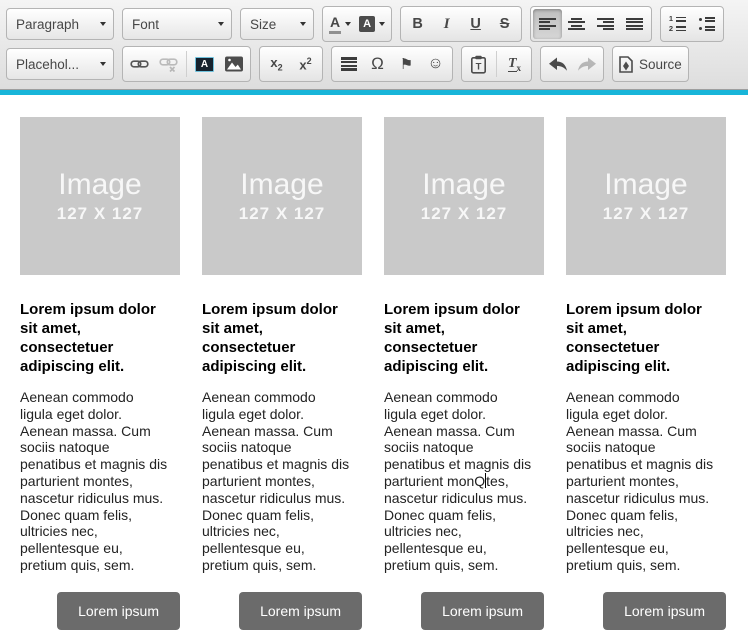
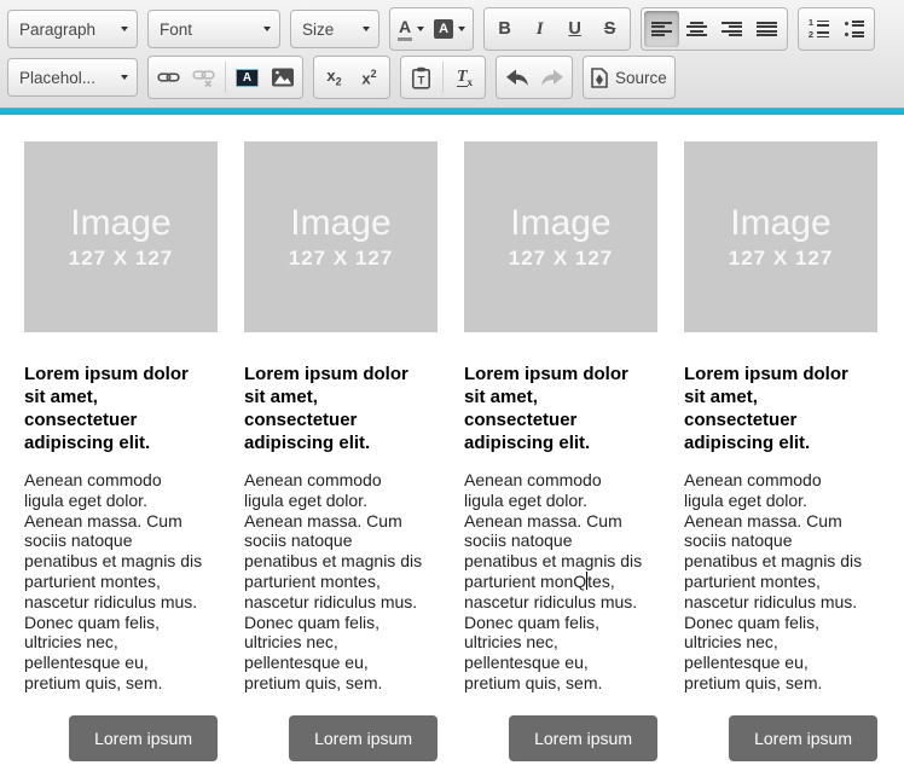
  Paragraph
  Font
  Size
  A
  A
  B
  I
  U
  S
  1
  2
  Placehol...
  A
  x2
  x2
- Ω
- ⚑
- ☺
  T
  Tx
  Source
  Image
  127 X 127
  Lorem ipsum dolor
  sit amet,
  consectetuer
  adipiscing elit.
  Aenean commodo
  ligula eget dolor.
  Aenean massa. Cum
  sociis natoque
  penatibus et magnis dis
  parturient montes,
  nascetur ridiculus mus.
  Donec quam felis,
  ultricies nec,
  pellentesque eu,
  pretium quis, sem.
  Lorem ipsum
  Image
  127 X 127
  Lorem ipsum dolor
  sit amet,
  consectetuer
  adipiscing elit.
  Aenean commodo
  ligula eget dolor.
  Aenean massa. Cum
  sociis natoque
  penatibus et magnis dis
  parturient montes,
  nascetur ridiculus mus.
  Donec quam felis,
  ultricies nec,
  pellentesque eu,
  pretium quis, sem.
  Lorem ipsum
  Image
  127 X 127
  Lorem ipsum dolor
  sit amet,
  consectetuer
  adipiscing elit.
  Aenean commodo
  ligula eget dolor.
  Aenean massa. Cum
  sociis natoque
  penatibus et magnis dis
  parturient monQtes,
  nascetur ridiculus mus.
  Donec quam felis,
  ultricies nec,
  pellentesque eu,
  pretium quis, sem.
  Lorem ipsum
  Image
  127 X 127
  Lorem ipsum dolor
  sit amet,
  consectetuer
  adipiscing elit.
  Aenean commodo
  ligula eget dolor.
  Aenean massa. Cum
  sociis natoque
  penatibus et magnis dis
  parturient montes,
  nascetur ridiculus mus.
  Donec quam felis,
  ultricies nec,
  pellentesque eu,
  pretium quis, sem.
  Lorem ipsum
